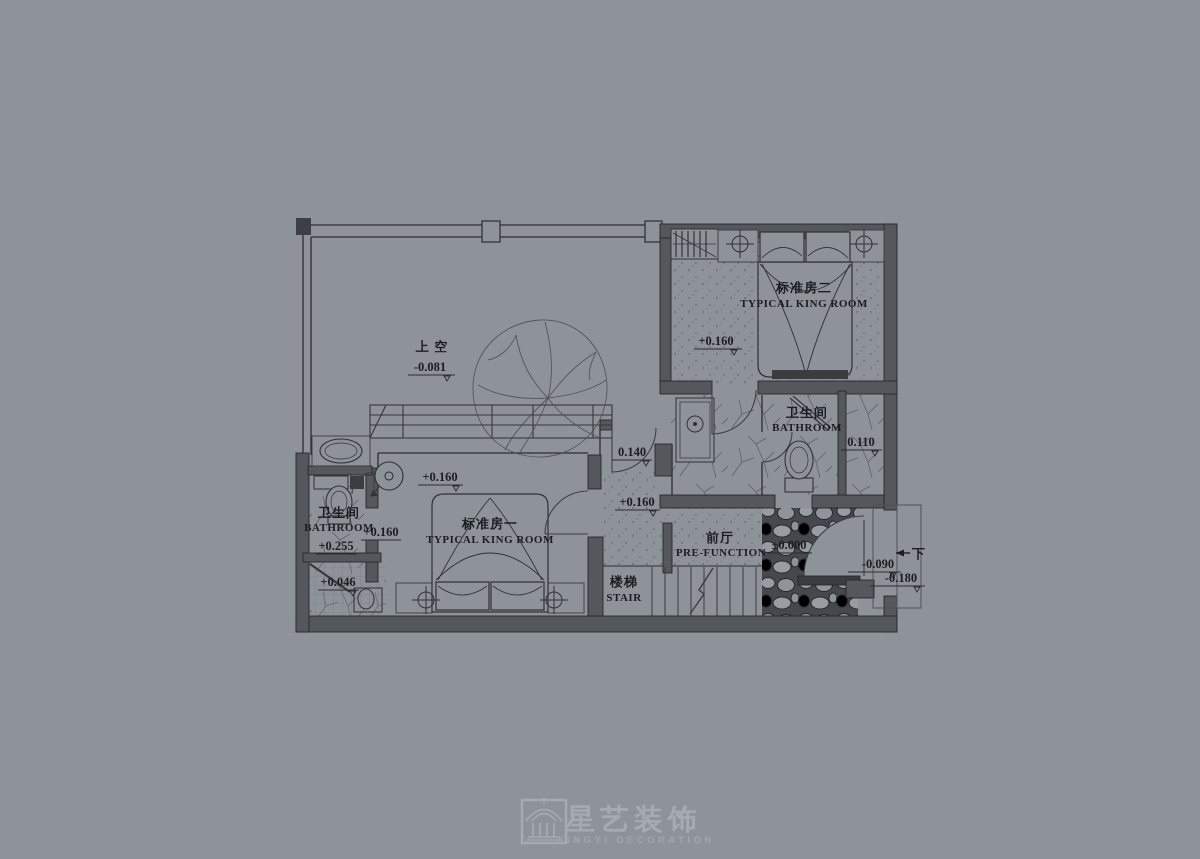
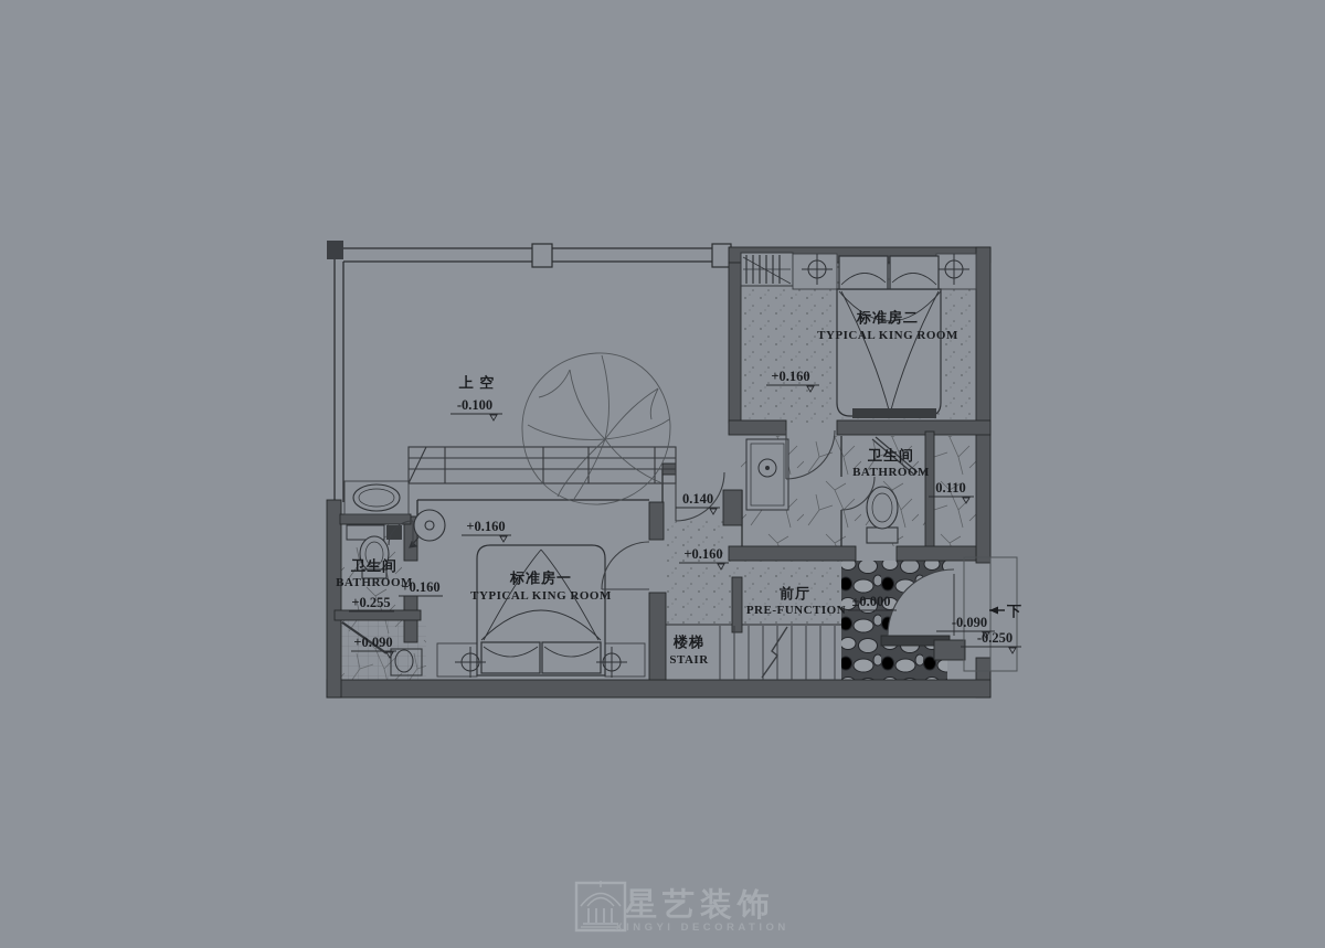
  上 空
- -0.081
+ -0.100
  标准房二
  TYPICAL KING ROOM
  +0.160
  卫生间
  BATHROOM
  0.110
  0.140
  +0.160
  +0.160
  标准房一
  TYPICAL KING ROOM
  卫生间
  BATHROOM
  +0.160
  +0.255
- +0.046
+ +0.090
  楼梯
  STAIR
  前厅
  PRE-FUNCTION
  ±0.000
  -0.090
- -0.180
+ -0.250
  下
  星艺装饰
  XINGYI DECORATION
